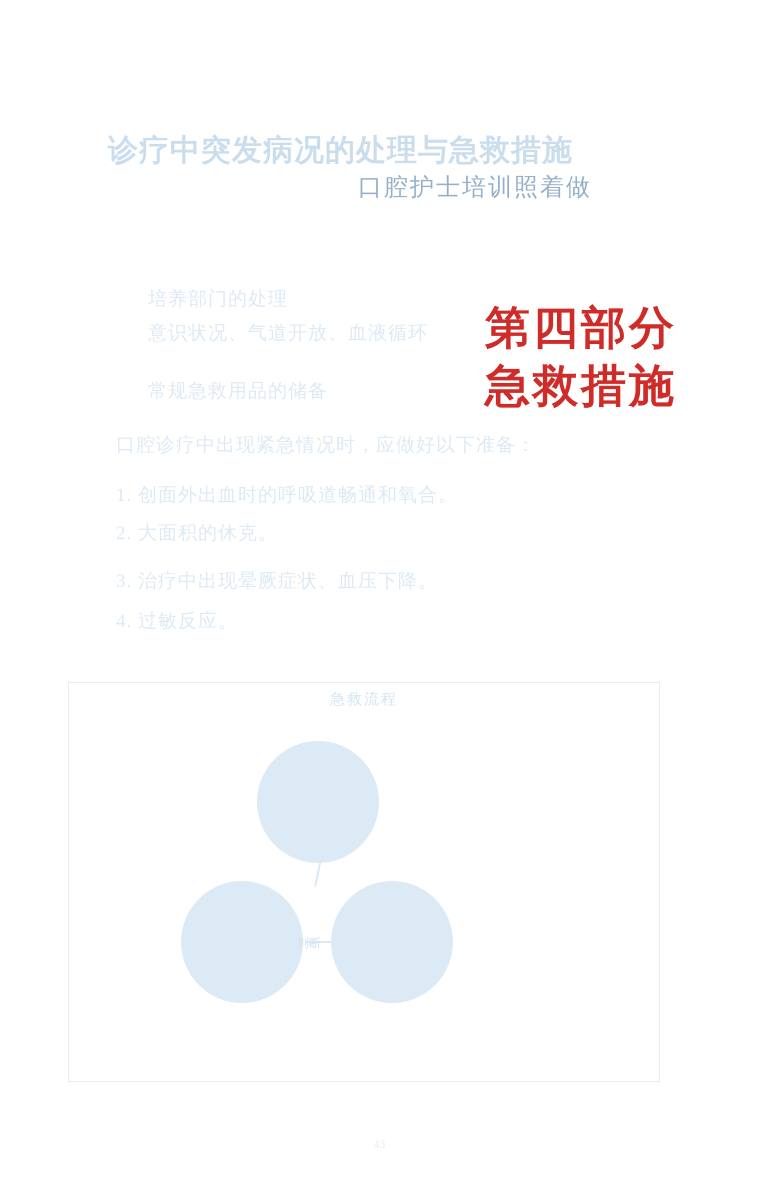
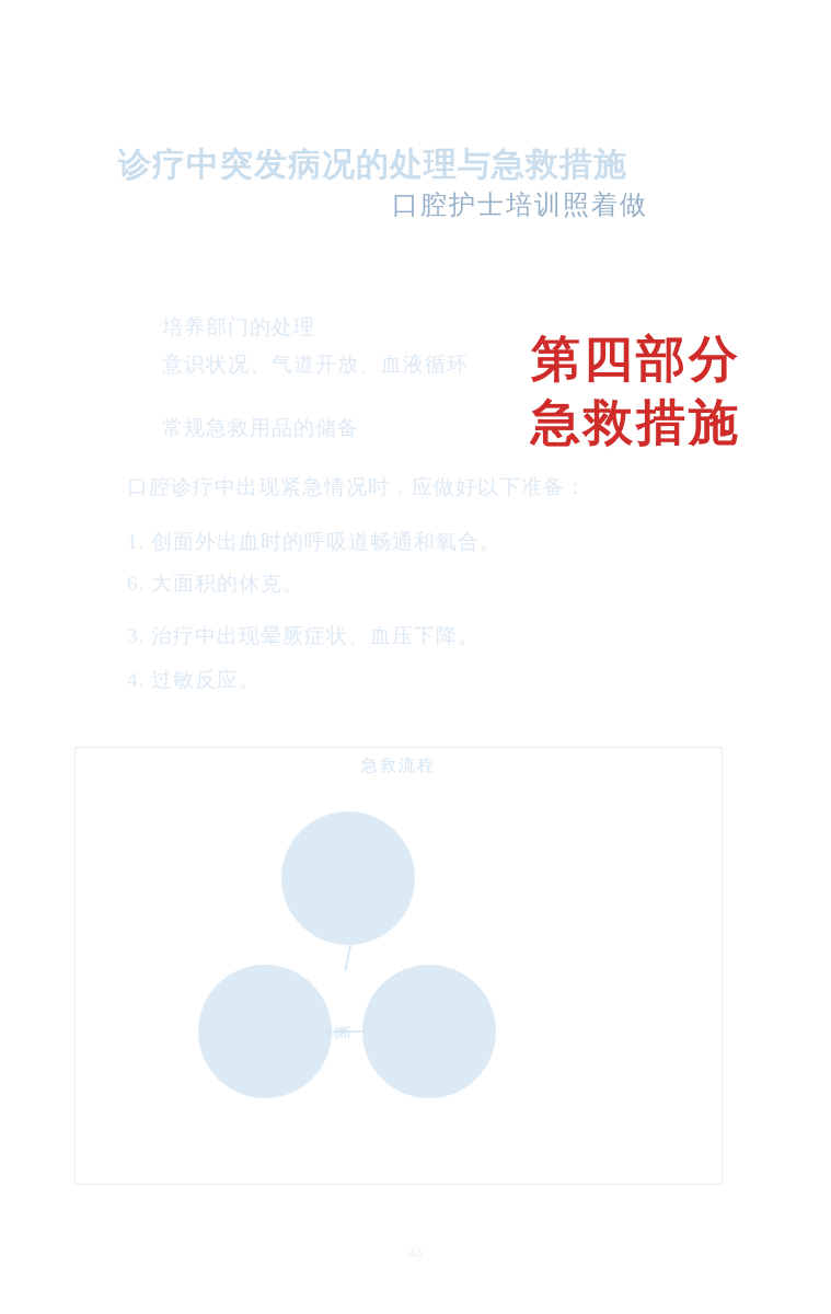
  诊疗中突发病况的处理与急救措施
  口腔护士培训照着做
  培养部门的处理
  意识状况、气道开放、血液循环
  常规急救用品的储备
  口腔诊疗中出现紧急情况时，应做好以下准备：
  1. 创面外出血时的呼吸道畅通和氧合。
- 2. 大面积的休克。
+ 6. 大面积的休克。
  3. 治疗中出现晕厥症状、血压下降。
  4. 过敏反应。
  急救流程
  判断
  第四部分
  急救措施
  43
